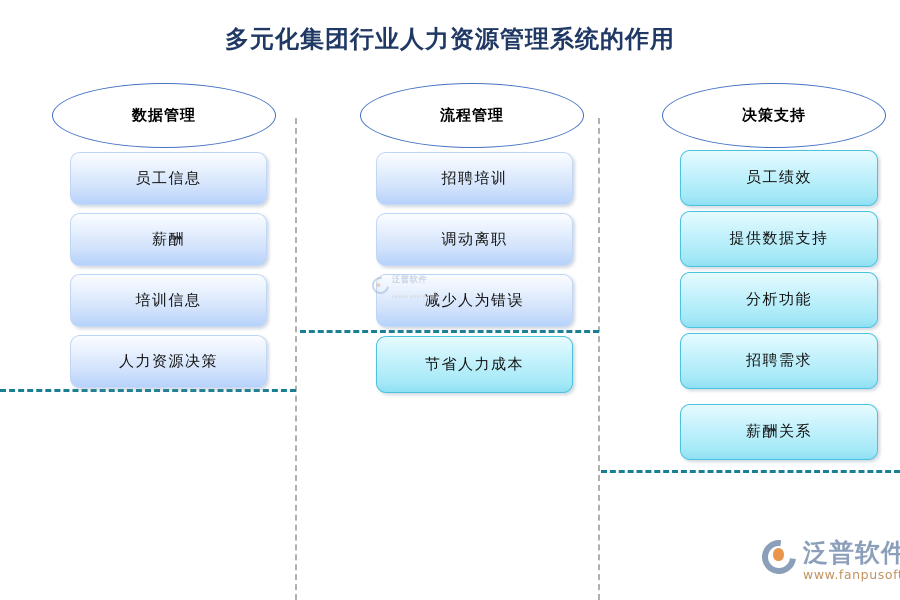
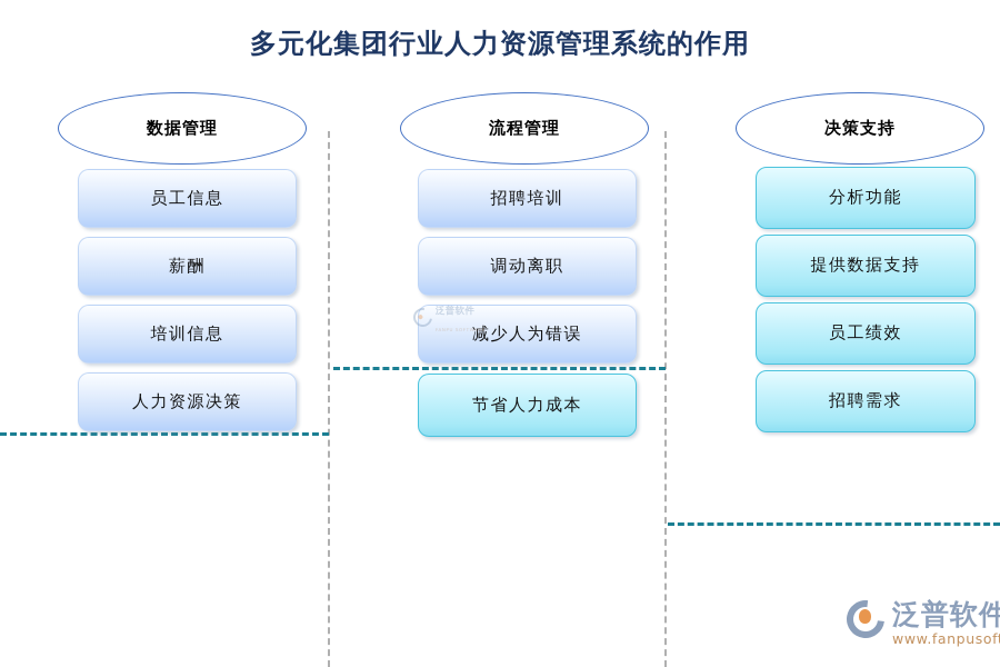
  多元化集团行业人力资源管理系统的作用
  数据管理
  员工信息
  薪酬
  培训信息
  人力资源决策
  流程管理
  招聘培训
  调动离职
  减少人为错误
  节省人力成本
  泛普软件
  决策支持
- 员工绩效
+ 分析功能
  提供数据支持
- 分析功能
+ 员工绩效
  招聘需求
- 薪酬关系
  泛普软件
  www.fanpusof
